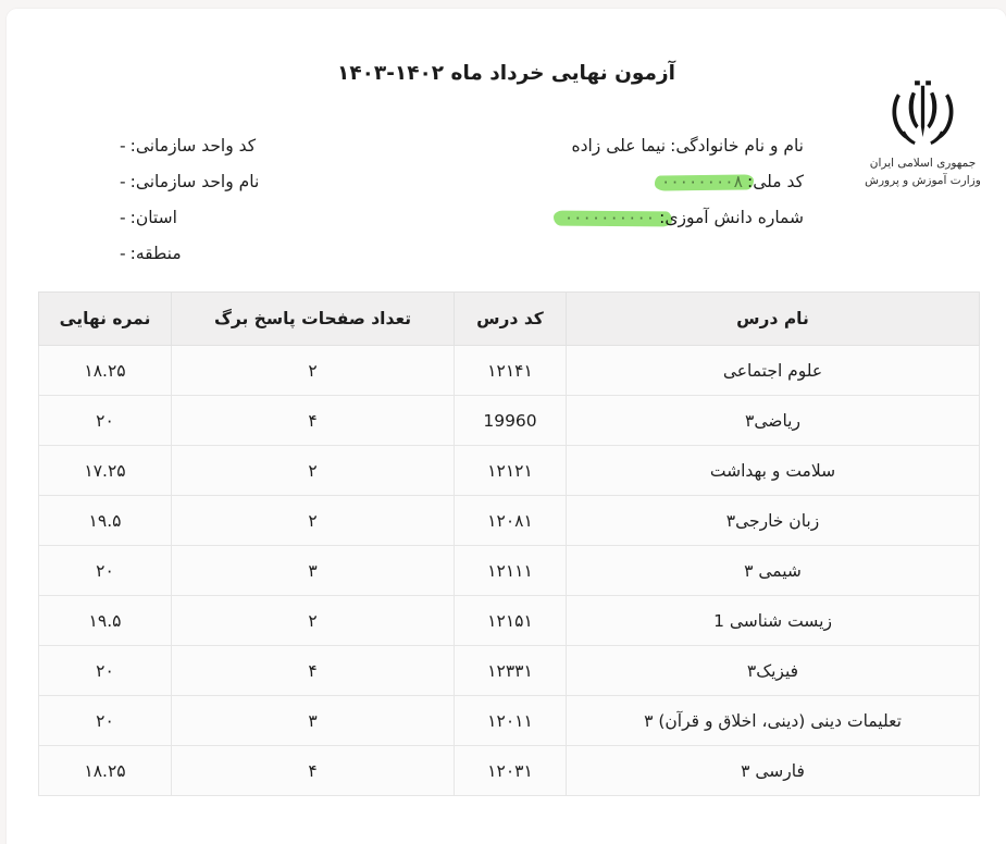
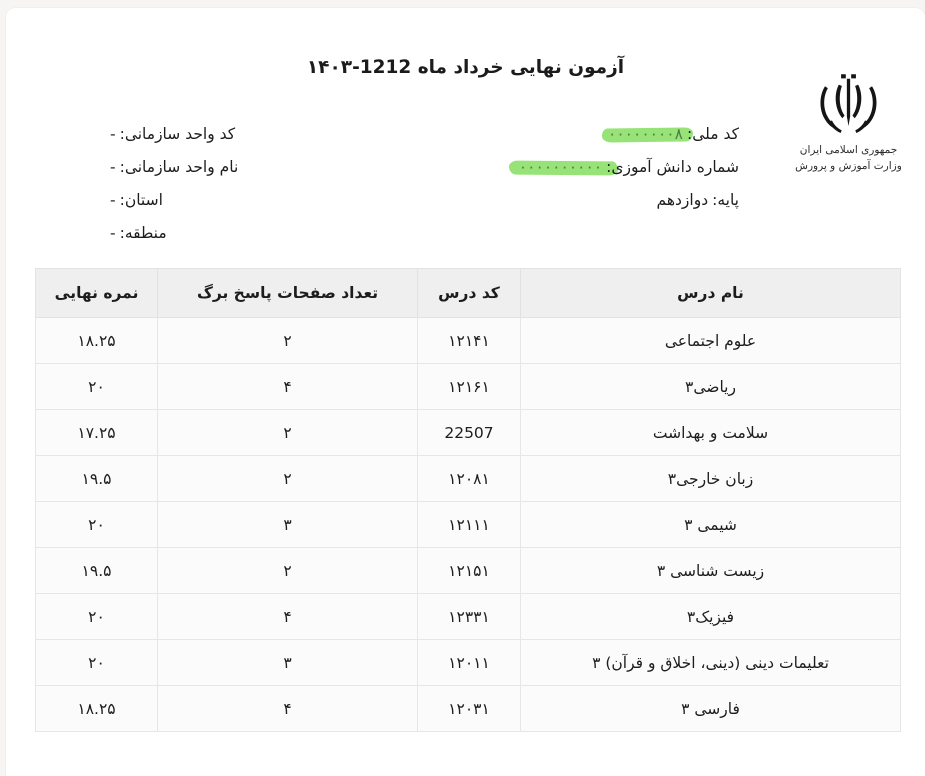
- آزمون نهایی خرداد ماه ۱۴۰۲-۱۴۰۳
+ آزمون نهایی خرداد ماه 1212-۱۴۰۳
  جمهوری اسلامی ایران
  وزارت آموزش و پرورش
- نام و نام خانوادگی:
- نیما علی زاده
  کد ملی
  ۰۰۰۰۰۰۰۰۸
  شماره دانش آموز
  ۰۰۰۰۰۰۰۰۰۰
+ پایه:
+ دوازدهم
  کد واحد سازمانی:
  -
  نام واحد سازمانی:
  -
  استان:
  -
  منطقه:
  -
  نام درس	کد درس	تعداد صفحات پاسخ برگ	نمره نهایی
  علوم اجتماعی	۱۲۱۴۱	۲	۱۸.۲۵
- ریاضی۳	19960	۴	۲۰
+ ریاضی۳	۱۲۱۶۱	۴	۲۰
- سلامت و بهداشت	۱۲۱۲۱	۲	۱۷.۲۵
+ سلامت و بهداشت	22507	۲	۱۷.۲۵
  زبان خارجی۳	۱۲۰۸۱	۲	۱۹.۵
  شیمی ۳	۱۲۱۱۱	۳	۲۰
- زیست شناسی 1	۱۲۱۵۱	۲	۱۹.۵
+ زیست شناسی ۳	۱۲۱۵۱	۲	۱۹.۵
  فیزیک۳	۱۲۳۳۱	۴	۲۰
  تعلیمات دینی (دینی، اخلاق و قرآن) ۳	۱۲۰۱۱	۳	۲۰
  فارسی ۳	۱۲۰۳۱	۴	۱۸.۲۵
